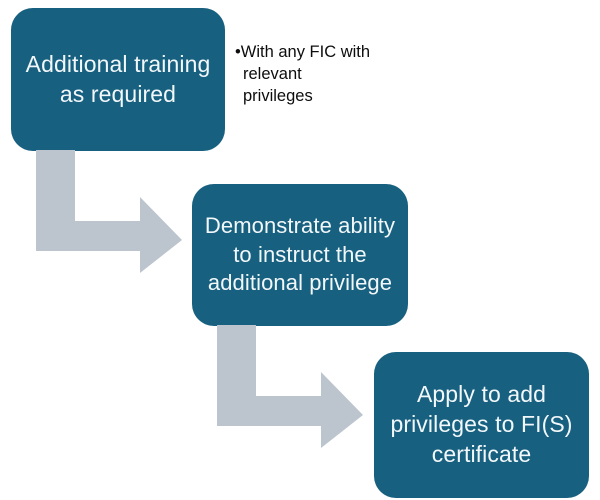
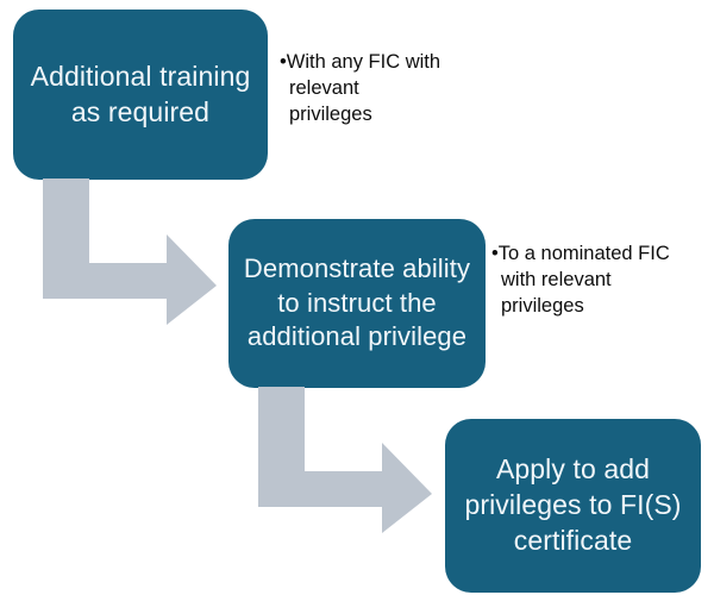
  Additional training as required
  •With any FIC with relevant privileges
  Demonstrate ability to instruct the additional privilege
+ •To a nominated FIC with relevant privileges
  Apply to add privileges to FI(S) certificate
